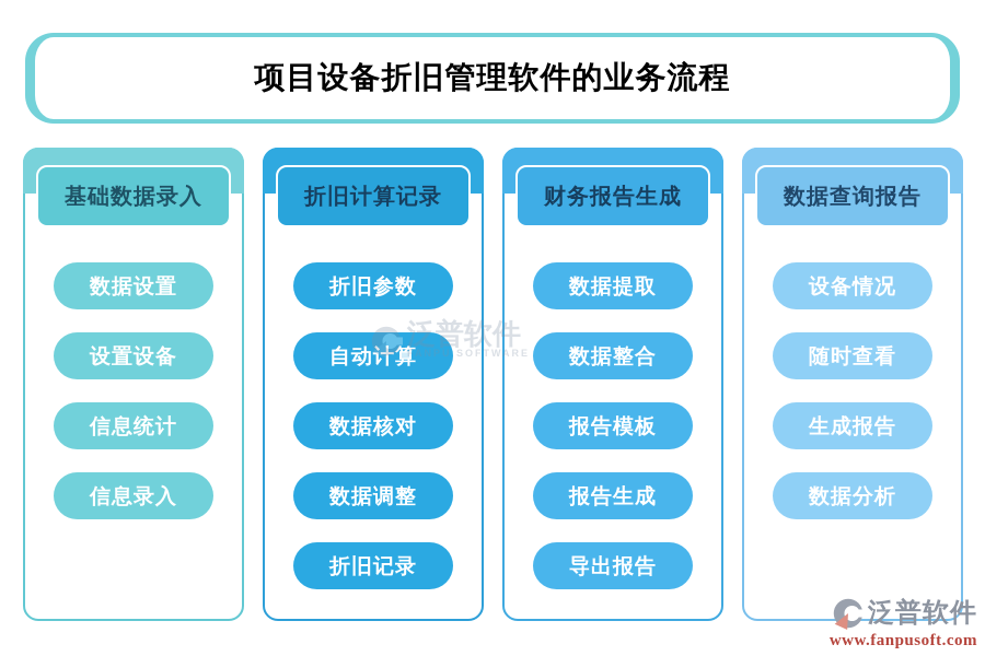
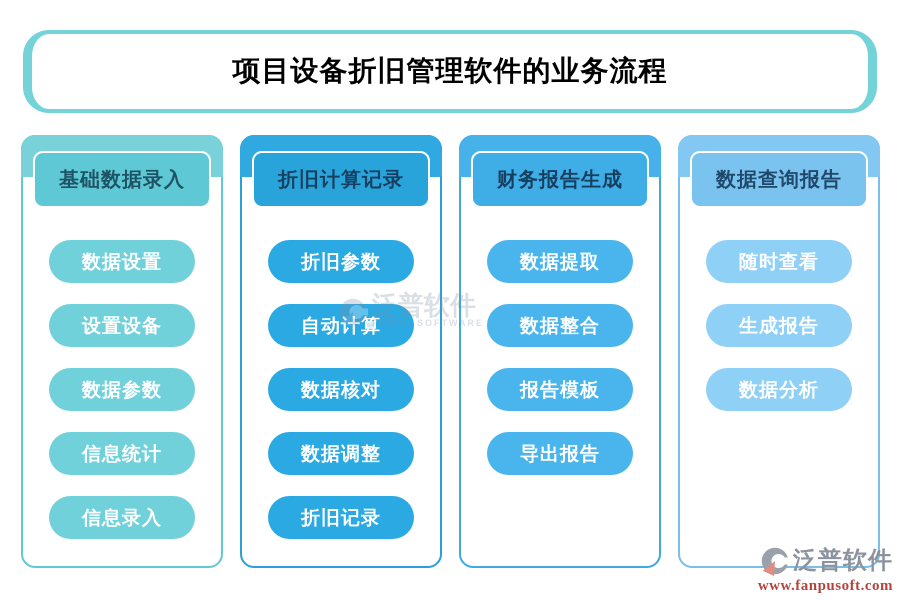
  项目设备折旧管理软件的业务流程
  基础数据录入
  数据设置
  设置设备
+ 数据参数
  信息统计
  信息录入
  折旧计算记录
  折旧参数
  自动计算
  数据核对
  数据调整
  折旧记录
  财务报告生成
  数据提取
  数据整合
  报告模板
- 报告生成
  导出报告
  数据查询报告
- 设备情况
  随时查看
  生成报告
  数据分析
  泛普软件
  FANPU SOFTWARE
  泛普软件
  www.fanpusoft.com
